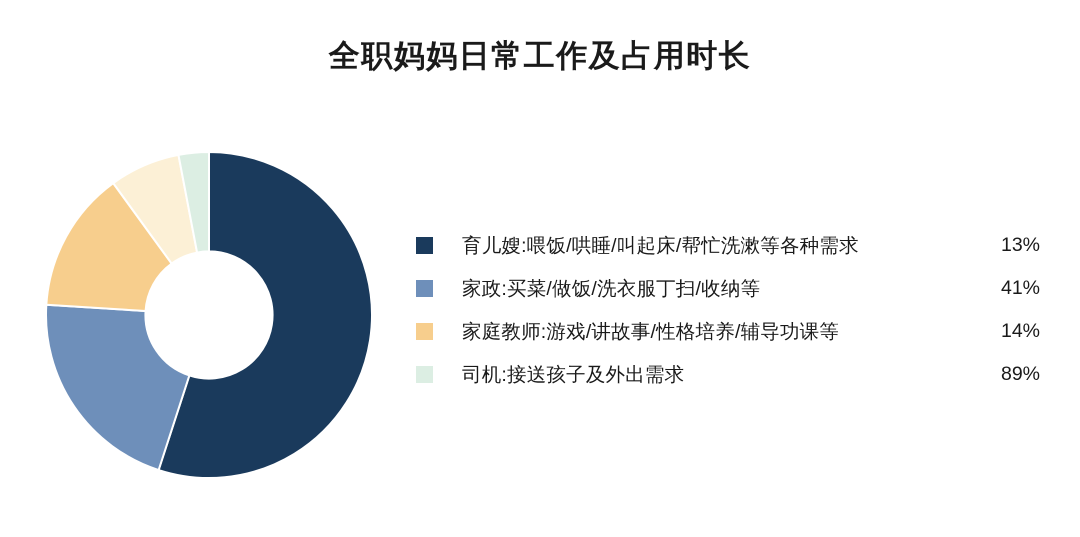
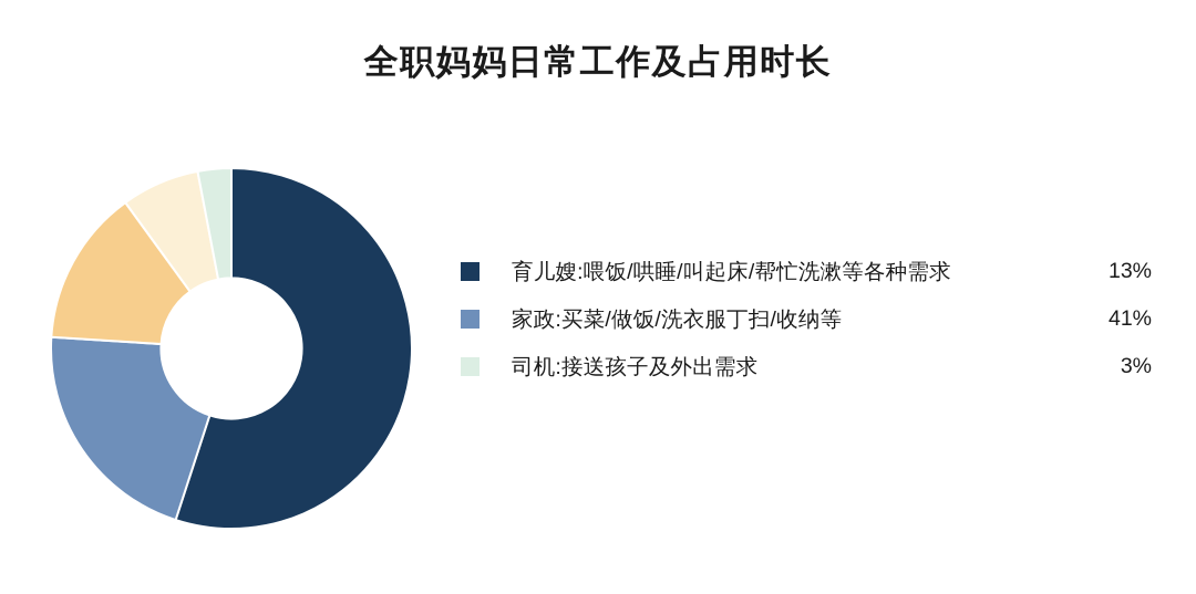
  全职妈妈日常工作及占用时长
  育儿嫂:喂饭/哄睡/叫起床/帮忙洗漱等各种需求
  13%
  家政:买菜/做饭/洗衣服丁扫/收纳等
  41%
- 家庭教师:游戏/讲故事/性格培养/辅导功课等
- 14%
  司机:接送孩子及外出需求
- 89%
+ 3%
